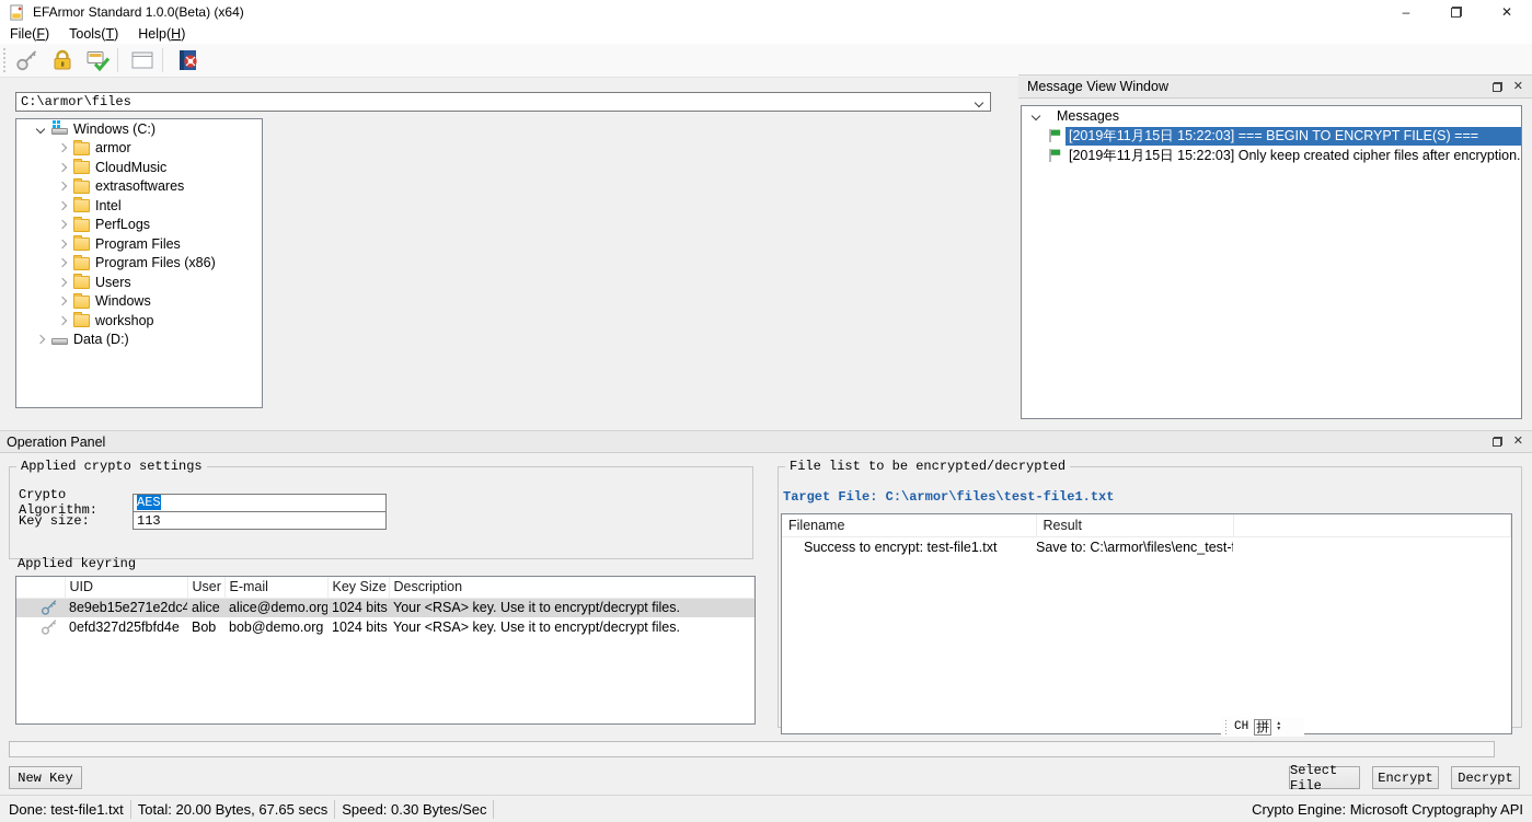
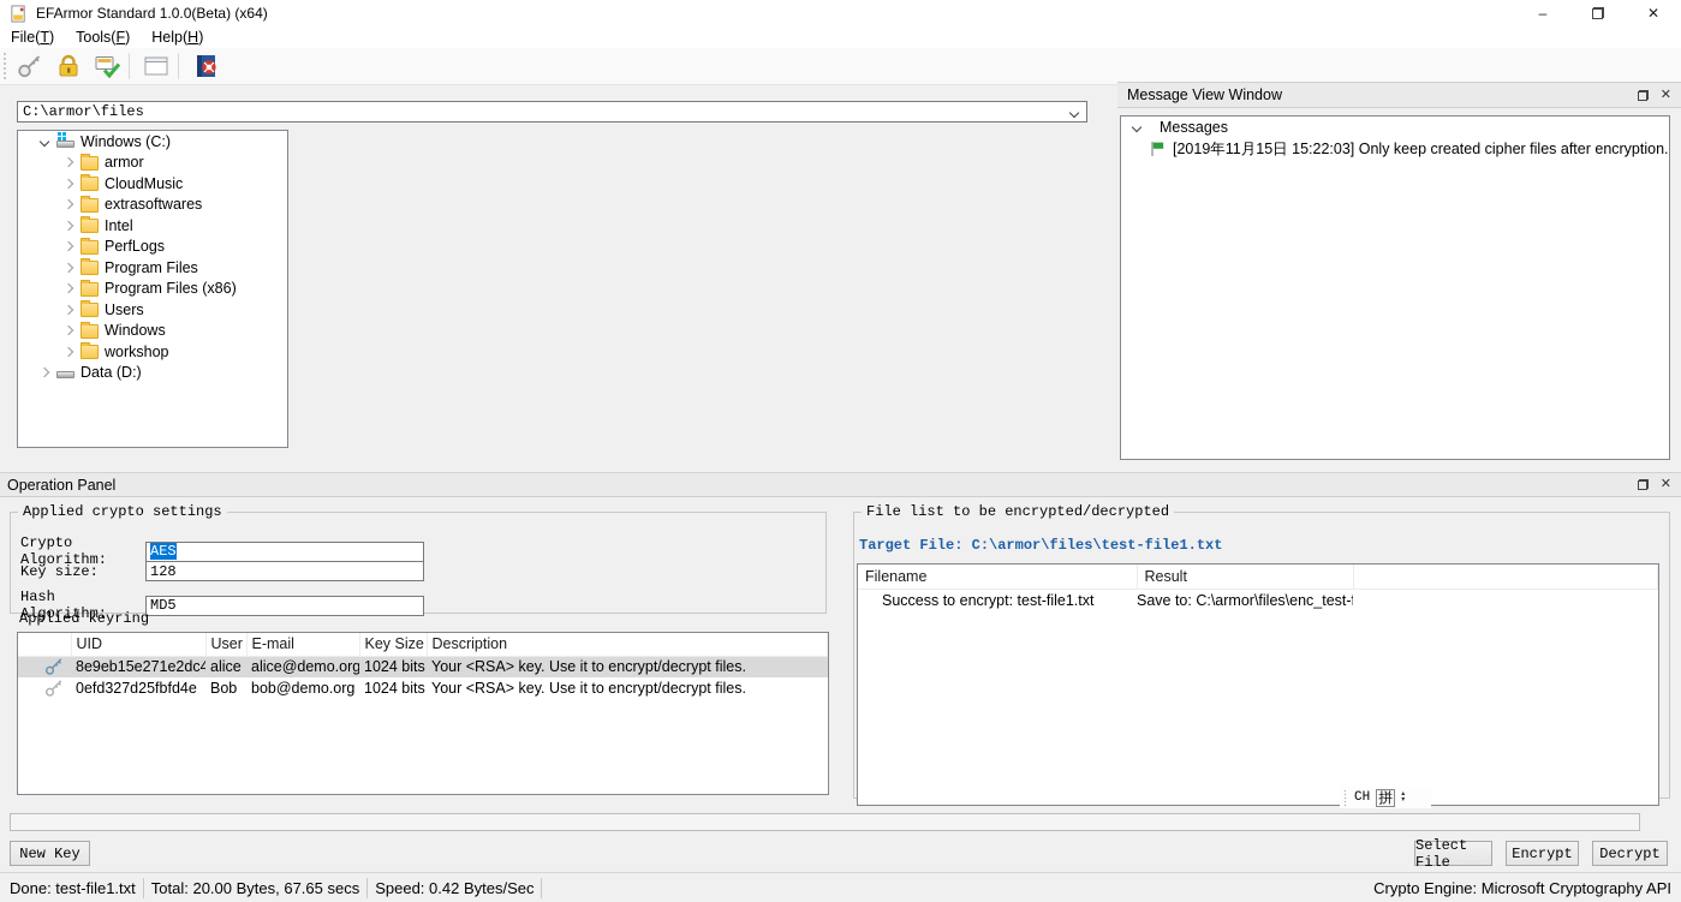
  EFArmor Standard 1.0.0(Beta) (x64)
  –
  ✕
  File(
- F
+ T
  )
  Tools(
- T
+ F
  )
  Help(
  H
  )
  C:\armor\files
  Windows (C:)
  armor
  CloudMusic
  extrasoftwares
  Intel
  PerfLogs
  Program Files
  Program Files (x86)
  Users
  Windows
  workshop
  Data (D:)
  Message View Window
  ✕
  Messages
- [2019年11月15日 15:22:03] === BEGIN TO ENCRYPT FILE(S) ===
  [2019年11月15日 15:22:03] Only keep created cipher files after encryption.
  Operation Panel
  ✕
  Applied crypto settings
  Crypto Algorithm:
  AES
  Key size:
- 113
+ 128
+ Hash Algorithm:
+ MD5
  Applied keyring
  	UID	User	E-mail	Key Size	Description
  	8e9eb15e271e2dc4	alice	alice@demo.org	1024 bits	Your <RSA> key. Use it to encrypt/decrypt files.
  	0efd327d25fbfd4e	Bob	bob@demo.org	1024 bits	Your <RSA> key. Use it to encrypt/decrypt files.
  File list to be encrypted/decrypted
  Target File: C:\armor\files\test-file1.txt
  Filename	Result
  Success to encrypt: test-file1.txt	Save to: C:\armor\files\enc_test-
  CH
  拼
  New Key
  Select File
  Encrypt
  Decrypt
  Done: test-file1.txt
  Total: 20.00 Bytes, 67.65 secs
- Speed: 0.30 Bytes/Sec
+ Speed: 0.42 Bytes/Sec
  Crypto Engine: Microsoft Cryptography API
